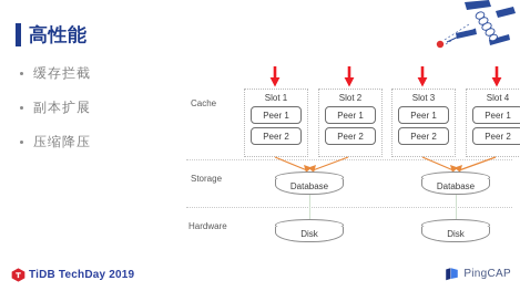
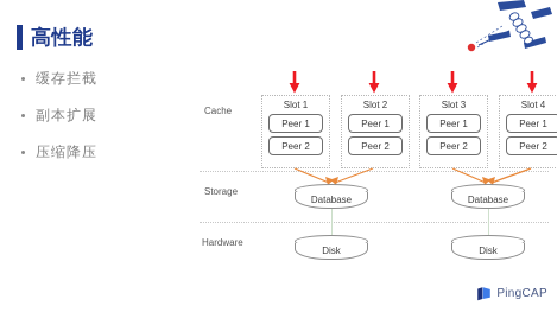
  高性能
  缓存拦截
  副本扩展
  压缩降压
  Cache
  Storage
  Hardware
  Slot 1
  Peer 1
  Peer 2
  Slot 2
  Peer 1
  Peer 2
  Slot 3
  Peer 1
  Peer 2
  Slot 4
  Peer 1
  Peer 2
  Database
  Database
  Disk
  Disk
- TiDB TechDay 2019
  PingCAP
